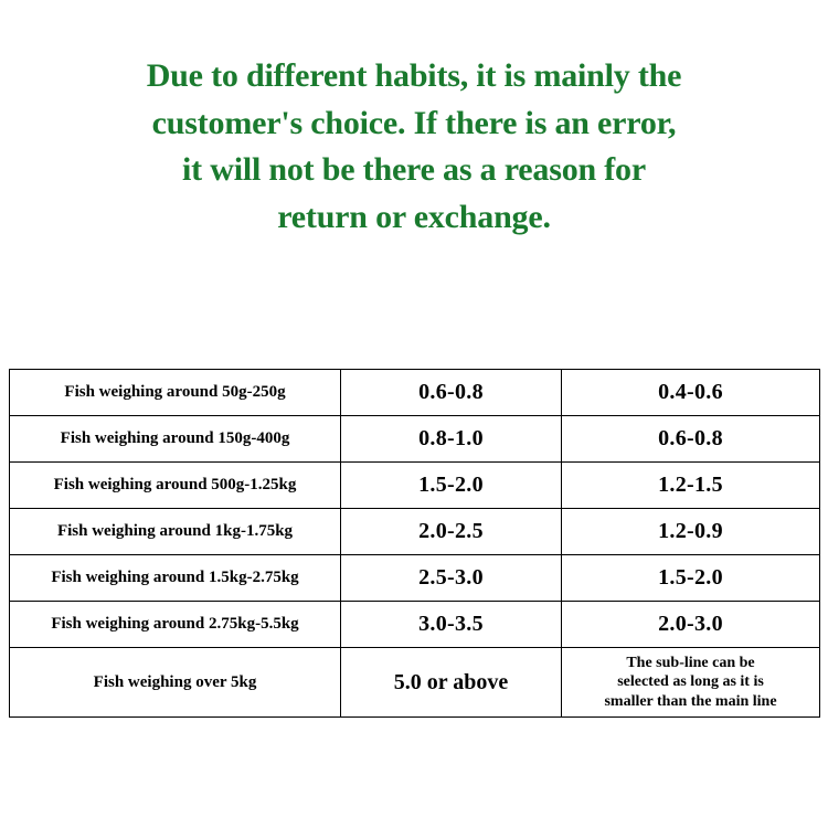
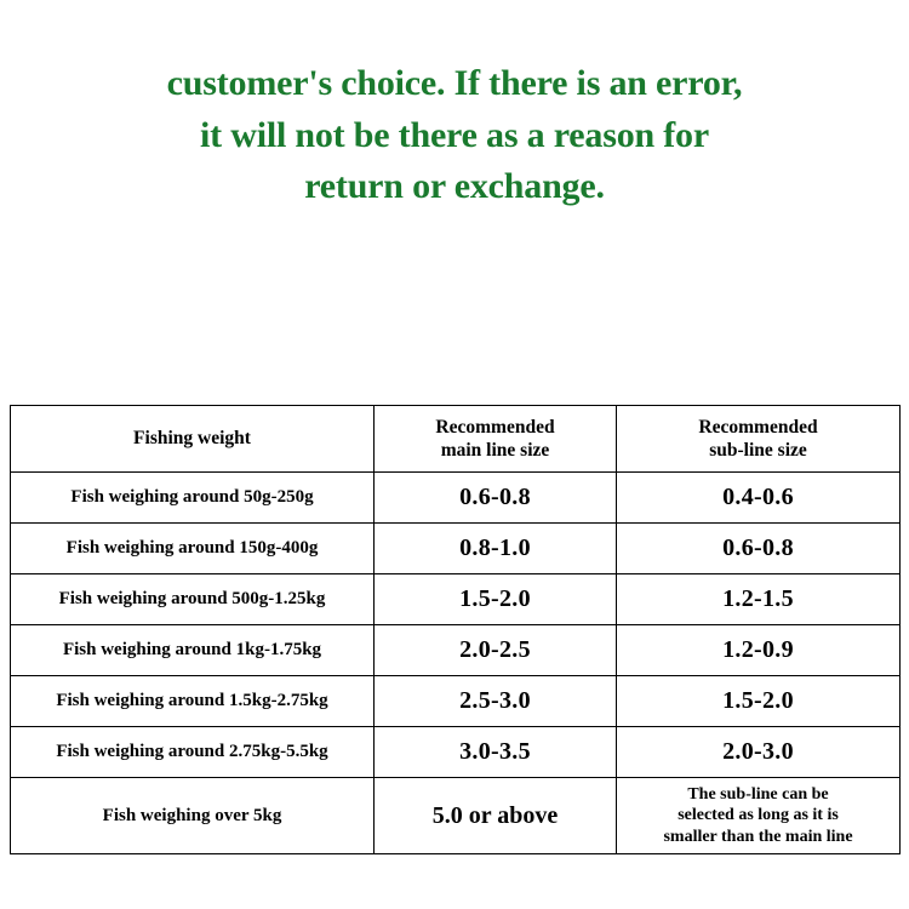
- Due to different habits, it is mainly the
  customer's choice. If there is an error,
  it will not be there as a reason for
  return or exchange.
+ Fishing weight	Recommended main line size	Recommended sub-line size
  Fish weighing around 50g-250g	0.6-0.8	0.4-0.6
  Fish weighing around 150g-400g	0.8-1.0	0.6-0.8
  Fish weighing around 500g-1.25kg	1.5-2.0	1.2-1.5
  Fish weighing around 1kg-1.75kg	2.0-2.5	1.2-0.9
  Fish weighing around 1.5kg-2.75kg	2.5-3.0	1.5-2.0
  Fish weighing around 2.75kg-5.5kg	3.0-3.5	2.0-3.0
  Fish weighing over 5kg	5.0 or above	The sub-line can be selected as long as it is smaller than the main line
